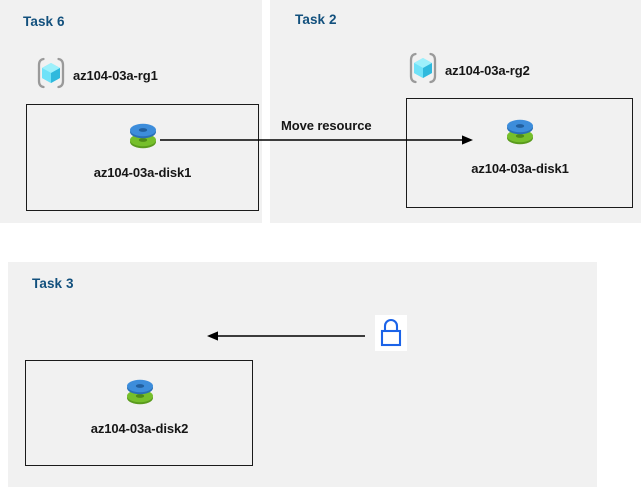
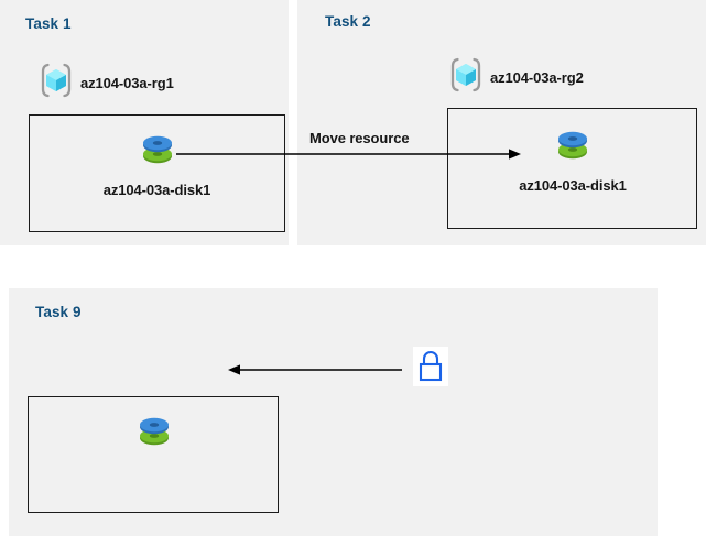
- Task 6
+ Task 1
  az104-03a-rg1
  az104-03a-disk1
  Task 2
  az104-03a-rg2
  az104-03a-disk1
  Move resource
- Task 3
+ Task 9
- az104-03a-disk2
